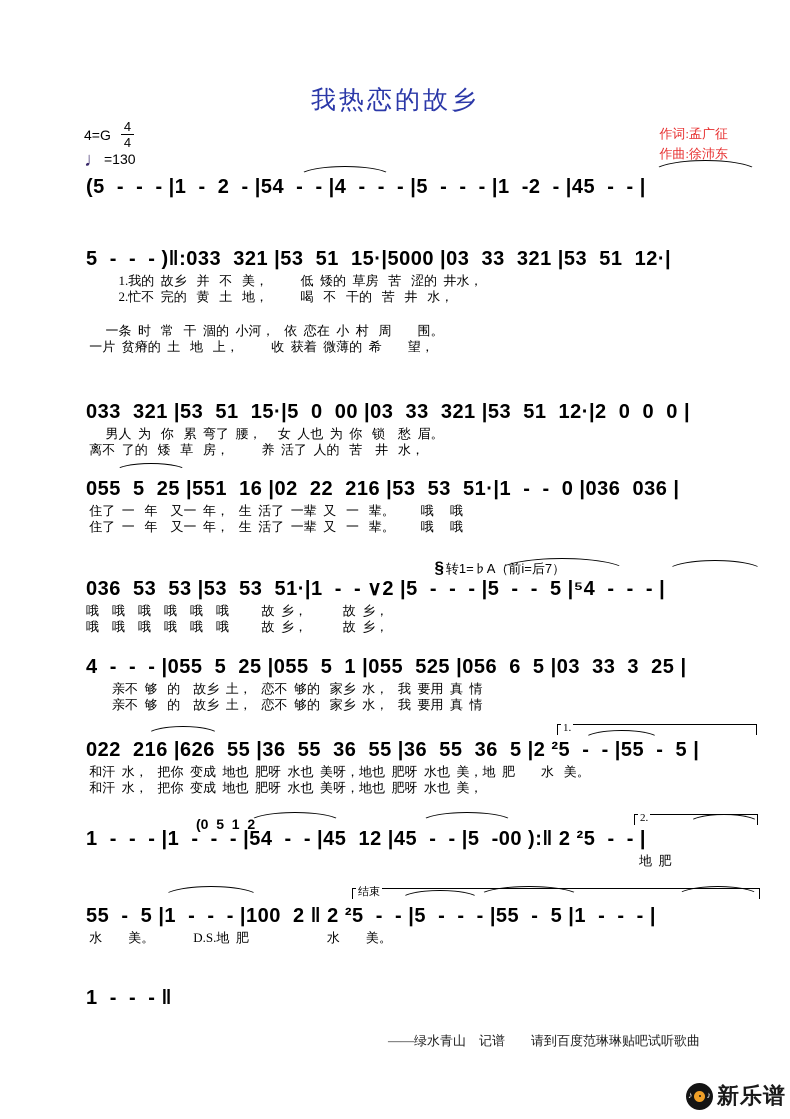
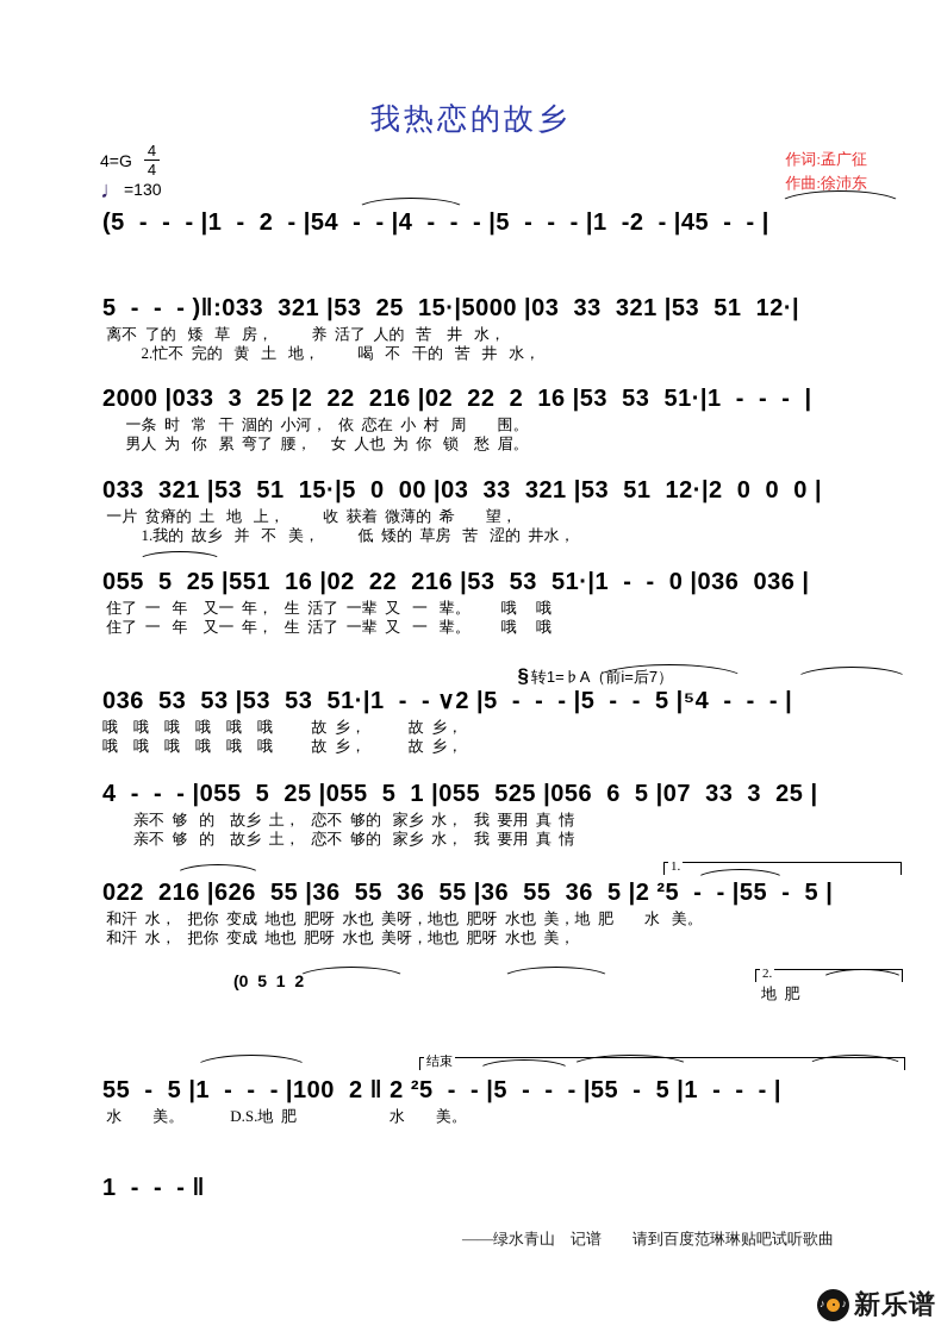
  我热恋的故乡
  4=G
  4
  4
  ♩=130
  作词:孟广征
  作曲:徐沛东
  (5 - - - |1 - 2 - |54 - - |4 - - - |5 - - - |1 -2 - |45 - - |
- 5 - - - )‖:033 321 |53 51 15·|5000 |03 33 321 |53 51 12·|
+ 5 - - - )‖:033 321 |53 25 15·|5000 |03 33 321 |53 51 12·|
- 1.我的 故乡 并 不 美， 低 矮的 草房 苦 涩的 井水，
+ 离不 了的 矮 草 房， 养 活了 人的 苦 井 水，
  2.忙不 完的 黄 土 地， 喝 不 干的 苦 井 水，
+ 2000 |033 3 25 |2 22 216 |02 22 2 16 |53 53 51·|1 - - - |
  一条 时 常 干 涸的 小河， 依 恋在 小 村 周 围。
- 一片 贫瘠的 土 地 上， 收 获着 微薄的 希 望，
+ 男人 为 你 累 弯了 腰， 女 人也 为 你 锁 愁 眉。
  033 321 |53 51 15·|5 0 00 |03 33 321 |53 51 12·|2 0 0 0 |
- 男人 为 你 累 弯了 腰， 女 人也 为 你 锁 愁 眉。
+ 一片 贫瘠的 土 地 上， 收 获着 微薄的 希 望，
- 离不 了的 矮 草 房， 养 活了 人的 苦 井 水，
+ 1.我的 故乡 并 不 美， 低 矮的 草房 苦 涩的 井水，
  055 5 25 |551 16 |02 22 216 |53 53 51·|1 - - 0 |036 036 |
  住了 一 年 又一 年， 生 活了 一辈 又 一 辈。 哦 哦
  住了 一 年 又一 年， 生 活了 一辈 又 一 辈。 哦 哦
  036 53 53 |53 53 51·|1 - - ∨2 |5 - - - |5 - - 5 |⁵4 - - - |
  哦 哦 哦 哦 哦 哦 故 乡， 故 乡，
  哦 哦 哦 哦 哦 哦 故 乡， 故 乡，
- 4 - - - |055 5 25 |055 5 1 |055 525 |056 6 5 |03 33 3 25 |
+ 4 - - - |055 5 25 |055 5 1 |055 525 |056 6 5 |07 33 3 25 |
  亲不 够 的 故乡 土， 恋不 够的 家乡 水， 我 要用 真 情
  亲不 够 的 故乡 土， 恋不 够的 家乡 水， 我 要用 真 情
  022 216 |626 55 |36 55 36 55 |36 55 36 5 |2 ²5 - - |55 - 5 |
  和汗 水， 把你 变成 地也 肥呀 水也 美呀，地也 肥呀 水也 美，地 肥 水 美。
  和汗 水， 把你 变成 地也 肥呀 水也 美呀，地也 肥呀 水也 美，
- 1 - - - |1 - - - |54 - - |45 12 |45 - - |5 -00 ):‖ 2 ²5 - - |
  地 肥
  55 - 5 |1 - - - |100 2 ‖ 2 ²5 - - |5 - - - |55 - 5 |1 - - - |
  水 美。 D.S.地 肥 水 美。
  1 - - - ‖
  § 转1=♭A（前i=后7）
  (0 5 1 2
  ——绿水青山 记谱 请到百度范琳琳贴吧试听歌曲
  ♪
  ♪
  新乐谱
  1.
  2.
  结束
